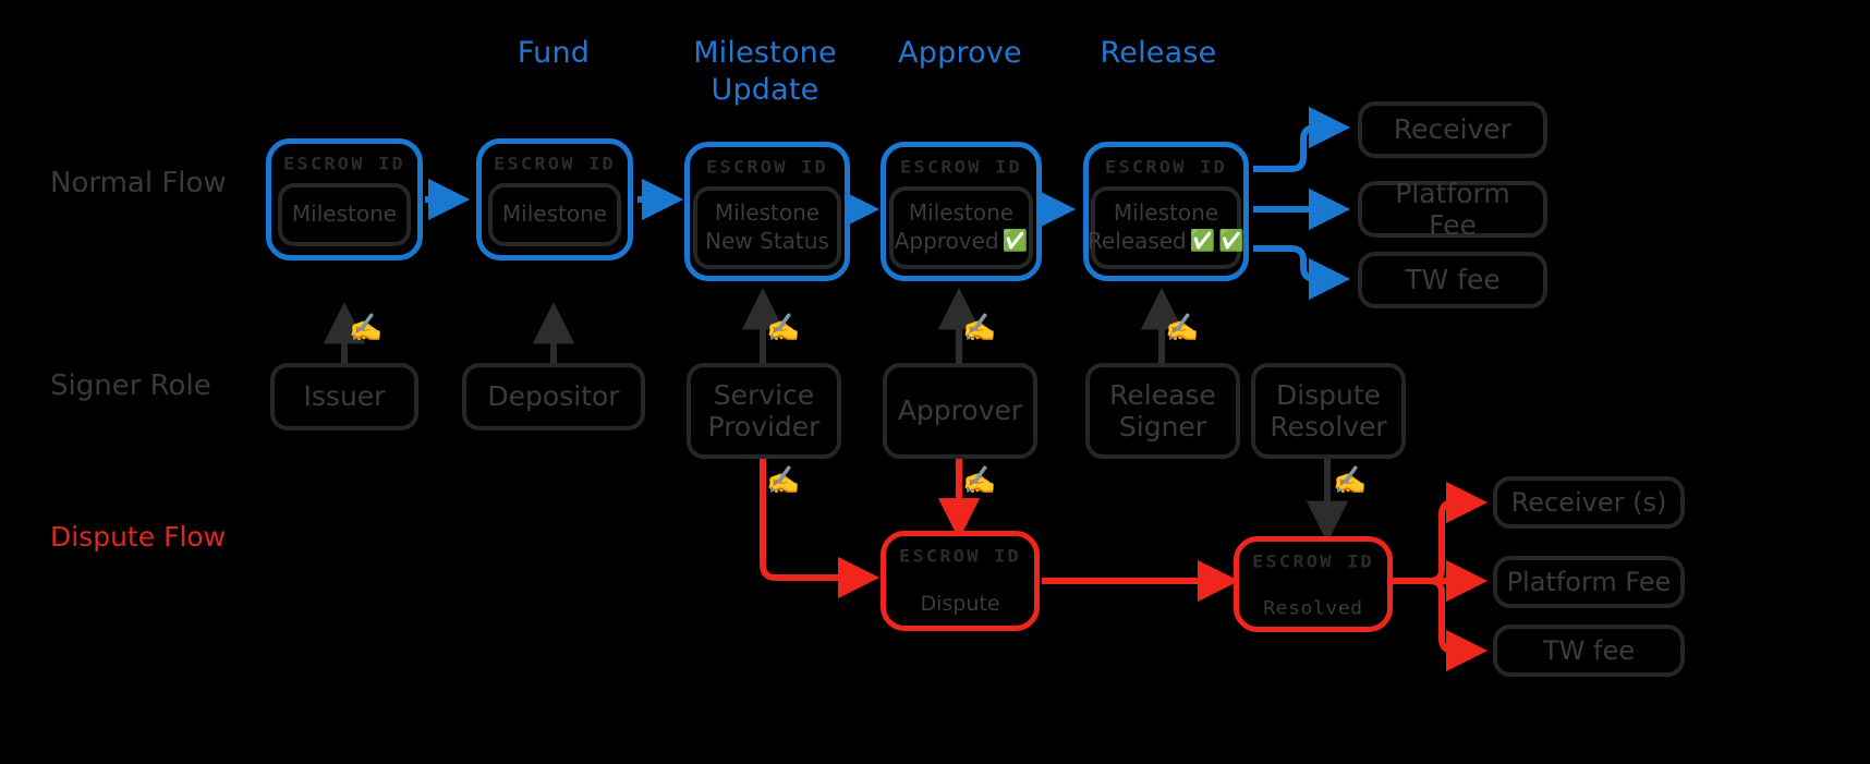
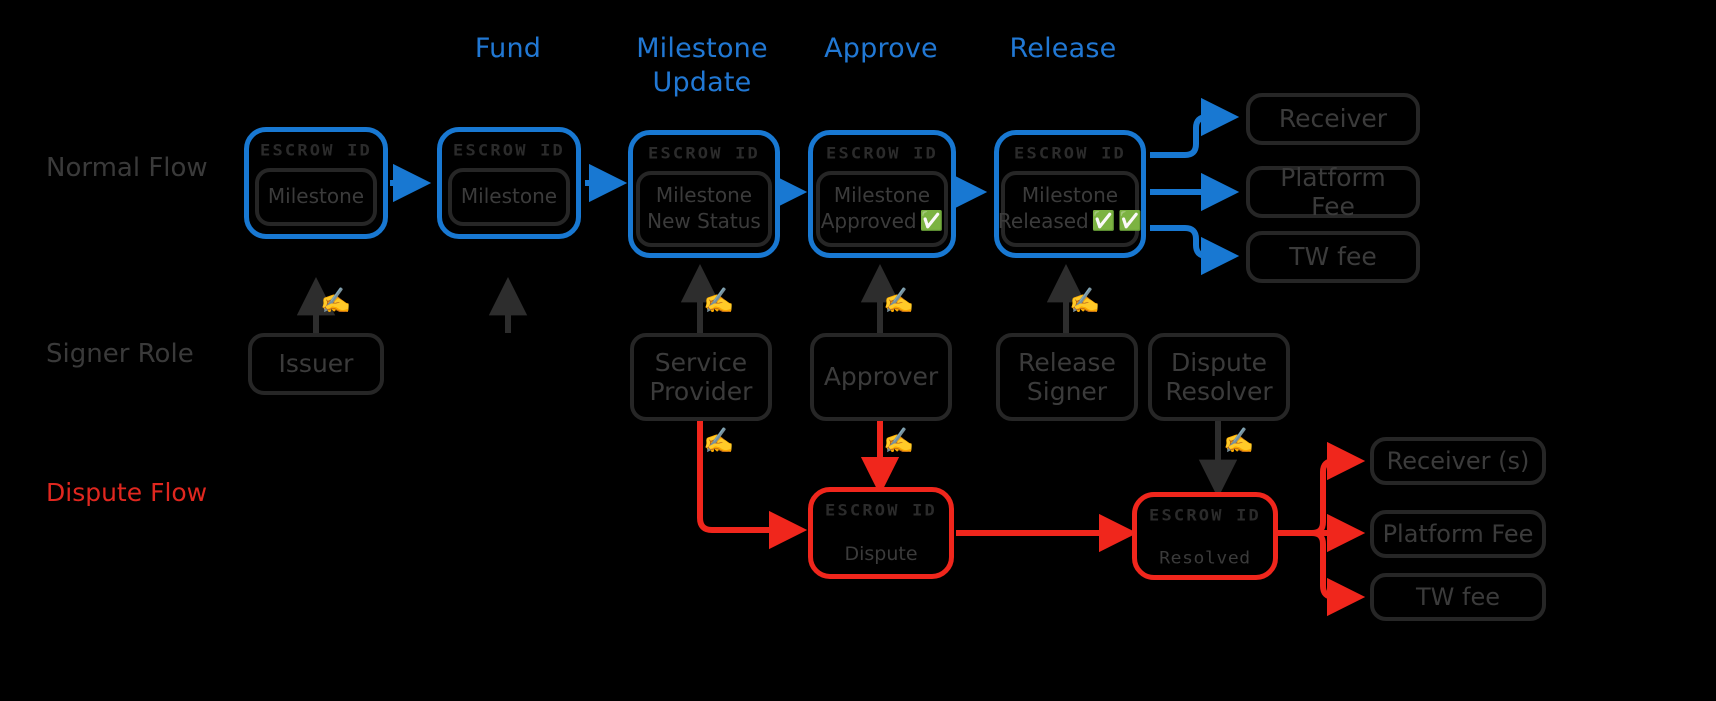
  Fund
  Milestone
  Update
  Approve
  Release
  Normal Flow
  Signer Role
  Dispute Flow
  ESCROW ID
  Milestone
  ESCROW ID
  Milestone
  ESCROW ID
  Milestone
  New Status
  ESCROW ID
  Milestone
  Approved
  ✅
  ESCROW ID
  Milestone
  Released
  ✅
  ✅
  Receiver
  Platform Fee
  TW fee
  ✍️
  ✍️
  ✍️
  ✍️
  ✍️
  ✍️
  ✍️
  Issuer
- Depositor
  Service
  Provider
  Approver
  Release
  Signer
  Dispute
  Resolver
  ESCROW ID
  Dispute
  ESCROW ID
  Resolved
  Receiver (s)
  Platform Fee
  TW fee
